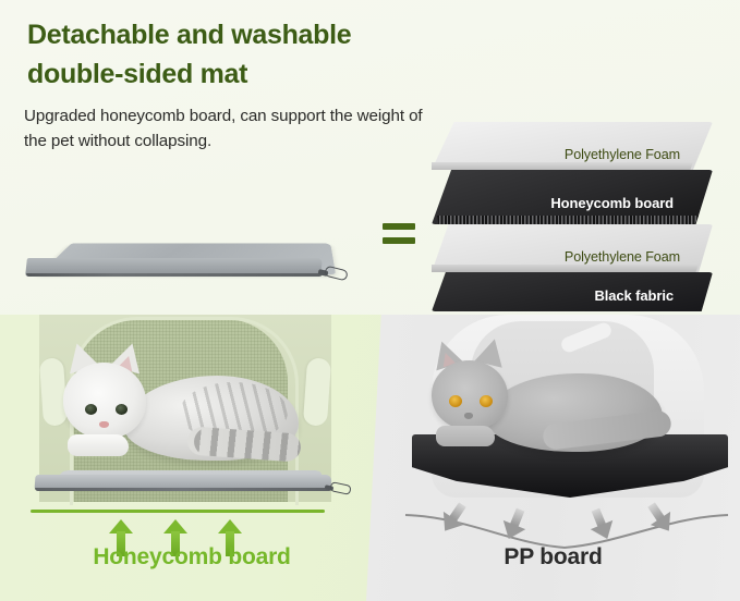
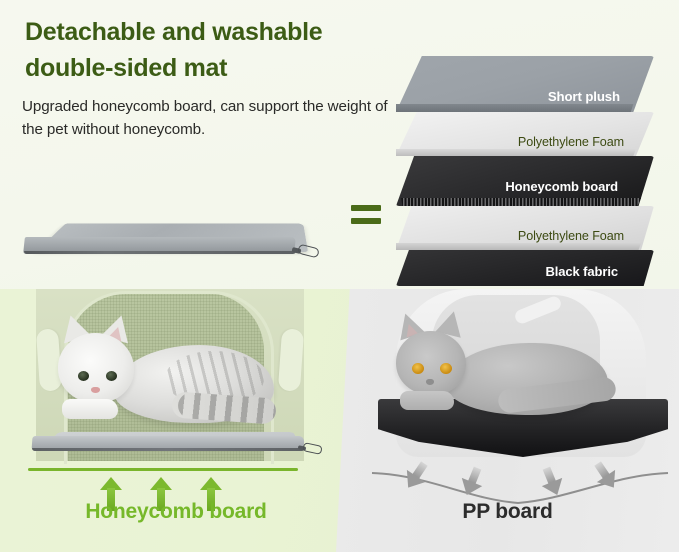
  Detachable and washable double-sided mat
- Upgraded honeycomb board, can support the weight of the pet without collapsing.
+ Upgraded honeycomb board, can support the weight of the pet without honeycomb.
+ Short plush
  Polyethylene Foam
  Honeycomb board
  Polyethylene Foam
  Black fabric
  Honeycomb board
  PP board
